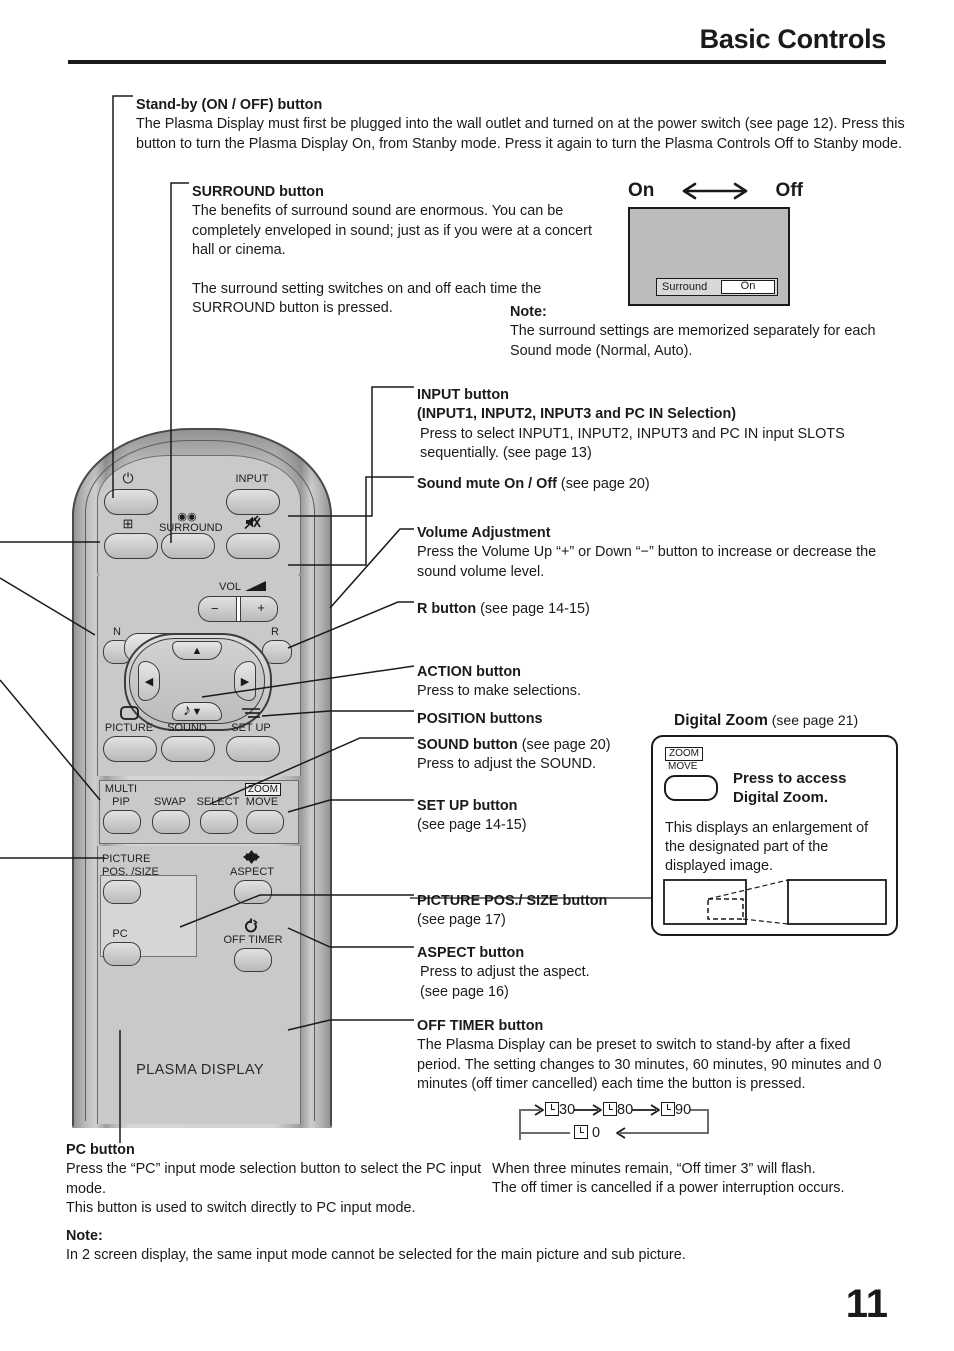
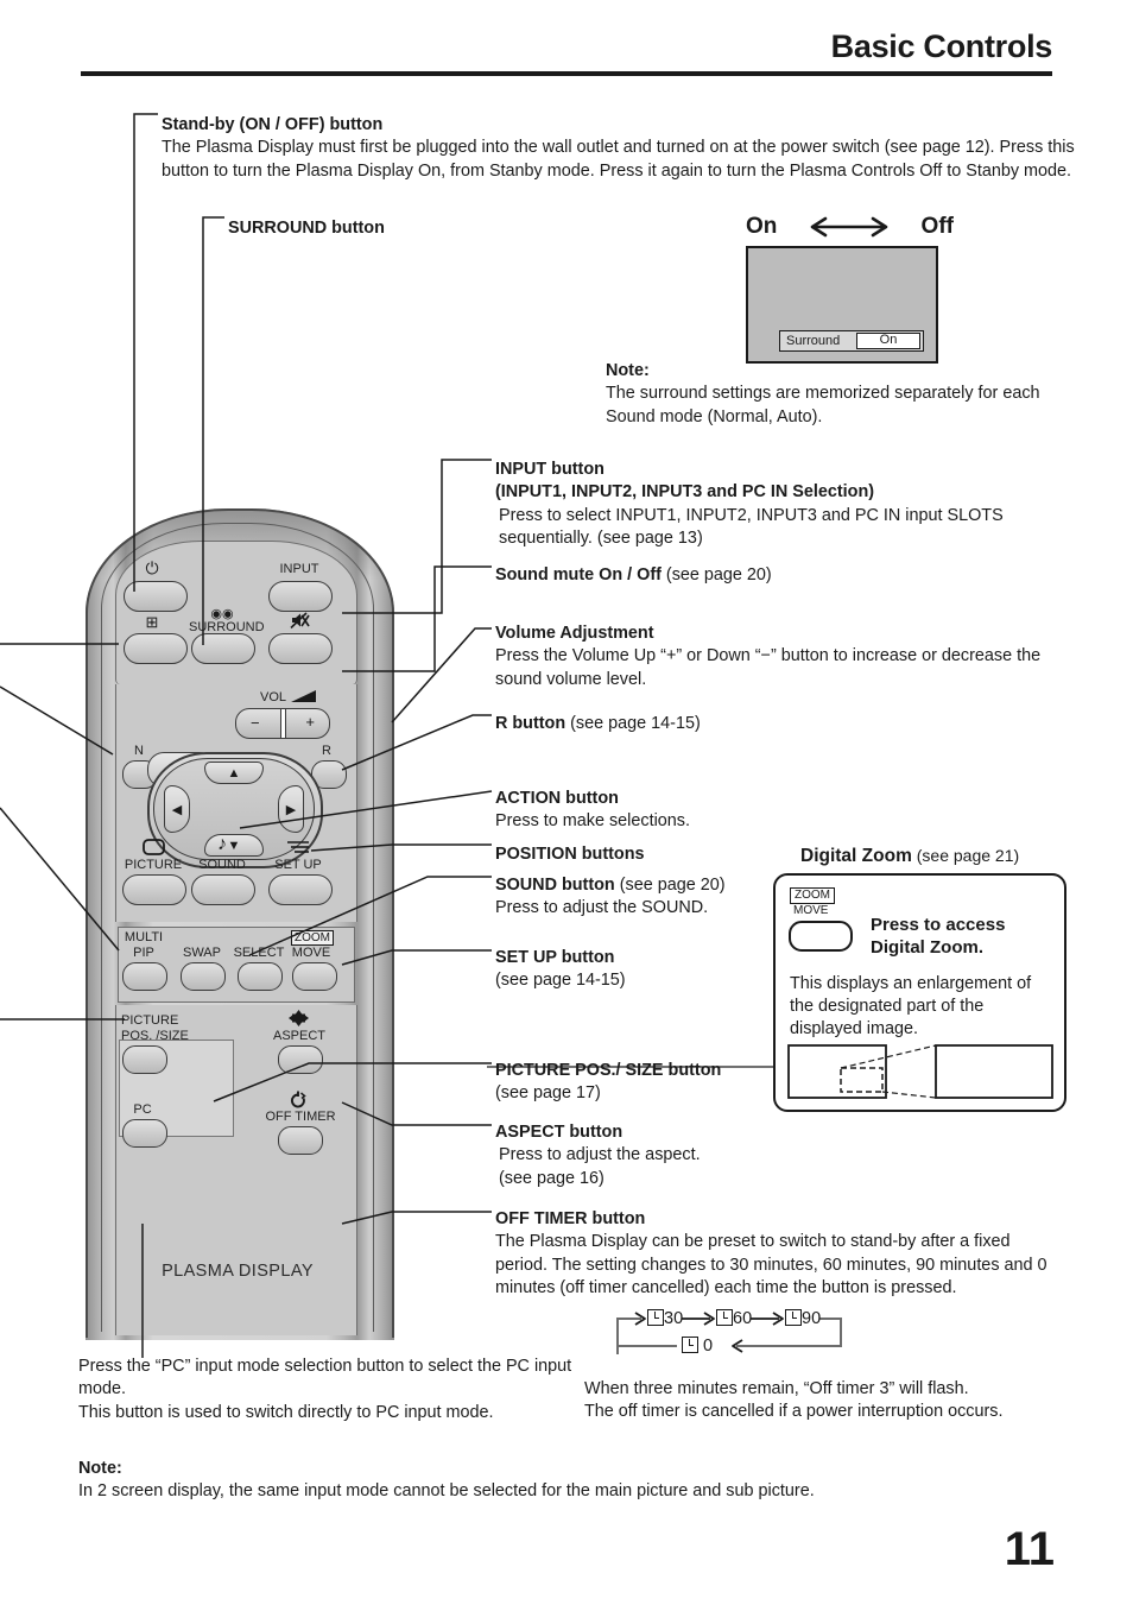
  Basic Controls
  Stand-by (ON / OFF) button
  The Plasma Display must first be plugged into the wall outlet and turned on at the power switch (see page 12). Press this button to turn the Plasma Display On, from Stanby mode. Press it again to turn the Plasma Controls Off to Stanby mode.
  SURROUND button
- The benefits of surround sound are enormous. You can be completely enveloped in sound; just as if you were at a concert hall or cinema.
- The surround setting switches on and off each time the SURROUND button is pressed.
  Note:
  The surround settings are memorized separately for each Sound mode (Normal, Auto).
  On
  Off
  Surround
  On
  INPUT button
  (INPUT1, INPUT2, INPUT3 and PC IN Selection)
  Press to select INPUT1, INPUT2, INPUT3 and PC IN input SLOTS sequentially. (see page 13)
  Sound mute On / Off (see page 20)
  Volume Adjustment
  Press the Volume Up “+” or Down “−” button to increase or decrease the sound volume level.
  R button (see page 14-15)
  ACTION button
  Press to make selections.
  POSITION buttons
  SOUND button (see page 20)
  Press to adjust the SOUND.
  SET UP button
  (see page 14-15)
  PICTURE POS./ SIZE button
  (see page 17)
  ASPECT button
  Press to adjust the aspect.
  (see page 16)
  OFF TIMER button
  The Plasma Display can be preset to switch to stand-by after a fixed period. The setting changes to 30 minutes, 60 minutes, 90 minutes and 0 minutes (off timer cancelled) each time the button is pressed.
  30
- 80
+ 60
  90
  0
  When three minutes remain, “Off timer 3” will flash.
  The off timer is cancelled if a power interruption occurs.
  ZOOM
  MOVE
  Press to access
  Digital Zoom.
  This displays an enlargement of the designated part of the displayed image.
  Digital Zoom (see page 21)
- PC button
  Press the “PC” input mode selection button to select the PC input mode.
  This button is used to switch directly to PC input mode.
  Note:
  In 2 screen display, the same input mode cannot be selected for the main picture and sub picture.
  11
  ⏻
  INPUT
  ⊞
  ◉◉
  SRROUN
  VOL
  −
  +
  N
  R
  ▲
  ▼
  ◀
  ▶
  PICTURE
  ♪
  SOUND
  SET UP
  MULTI
  PIP
  SWAP
  SEECT
  ZOOM
  MOVE
  PICTURE
  POS. /SIZE
  ASPECT
  PC
  OFF TIMER
  PLASMA DISPLAY
